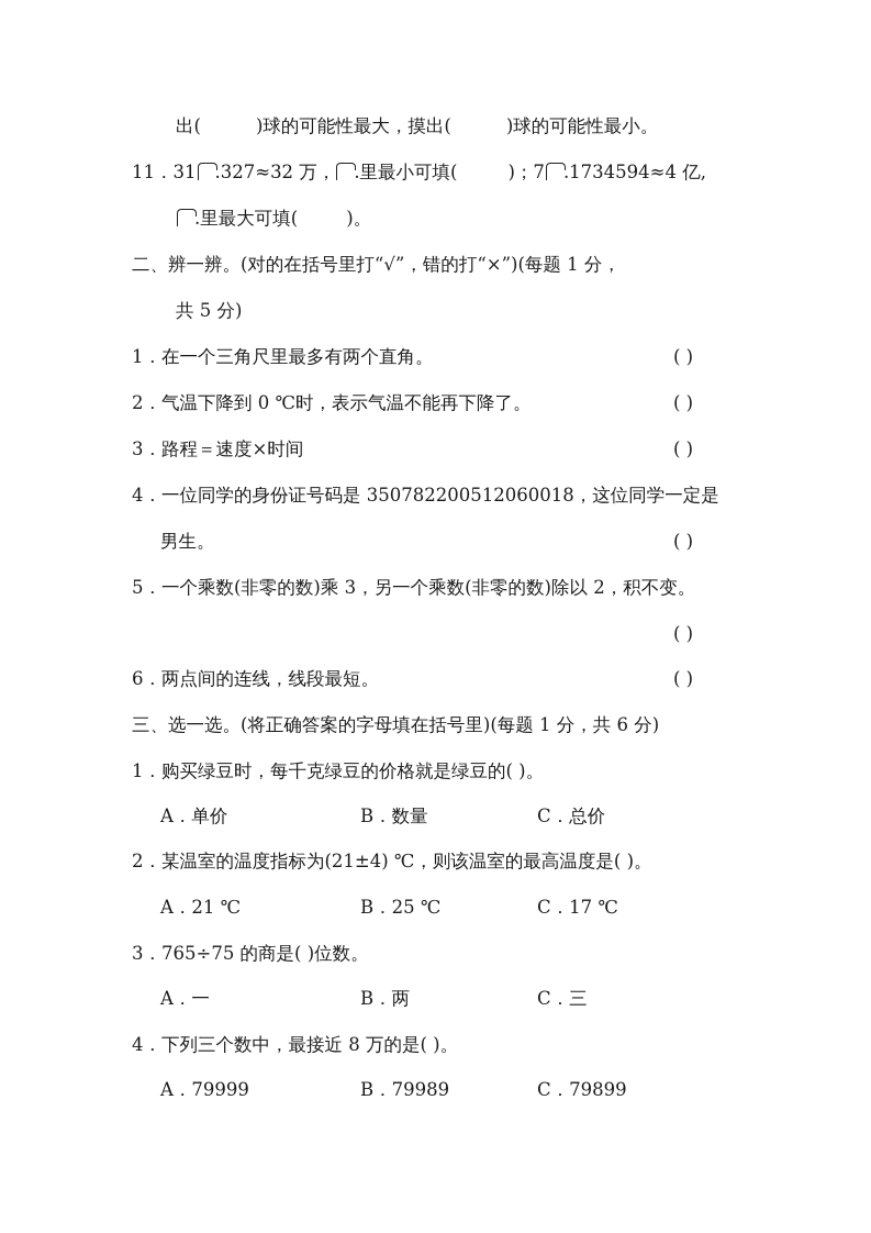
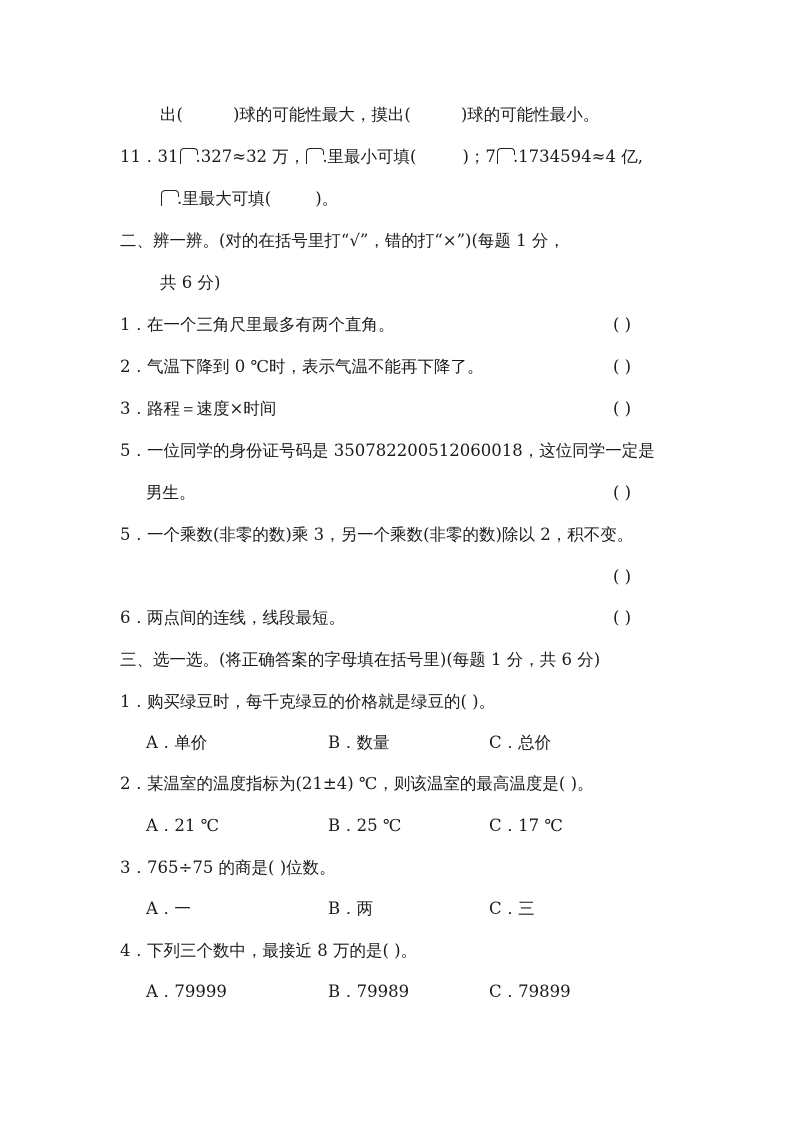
  出( )球的可能性最大，摸出( )球的可能性最小。
  11．31 .327≈32 万， .里最小可填( )；7 .1734594≈4 亿,
  .里最大可填( )。
  二、辨一辨。(对的在括号里打“√”，错的打“×”)(每题 1 分，
- 共 5 分)
+ 共 6 分)
  1．在一个三角尺里最多有两个直角。
  ( )
  2．气温下降到 0 ℃时，表示气温不能再下降了。
  ( )
  3．路程＝速度×时间
  ( )
- 4．一位同学的身份证号码是 350782200512060018，这位同学一定是
+ 5．一位同学的身份证号码是 350782200512060018，这位同学一定是
  男生。
  ( )
  5．一个乘数(非零的数)乘 3，另一个乘数(非零的数)除以 2，积不变。
  ( )
  6．两点间的连线，线段最短。
  ( )
  三、选一选。(将正确答案的字母填在括号里)(每题 1 分，共 6 分)
  1．购买绿豆时，每千克绿豆的价格就是绿豆的( )。
  A．单价
  B．数量
  C．总价
  2．某温室的温度指标为(21±4) ℃，则该温室的最高温度是( )。
  A．21 ℃
  B．25 ℃
  C．17 ℃
  3．765÷75 的商是( )位数。
  A．一
  B．两
  C．三
  4．下列三个数中，最接近 8 万的是( )。
  A．79999
  B．79989
  C．79899
